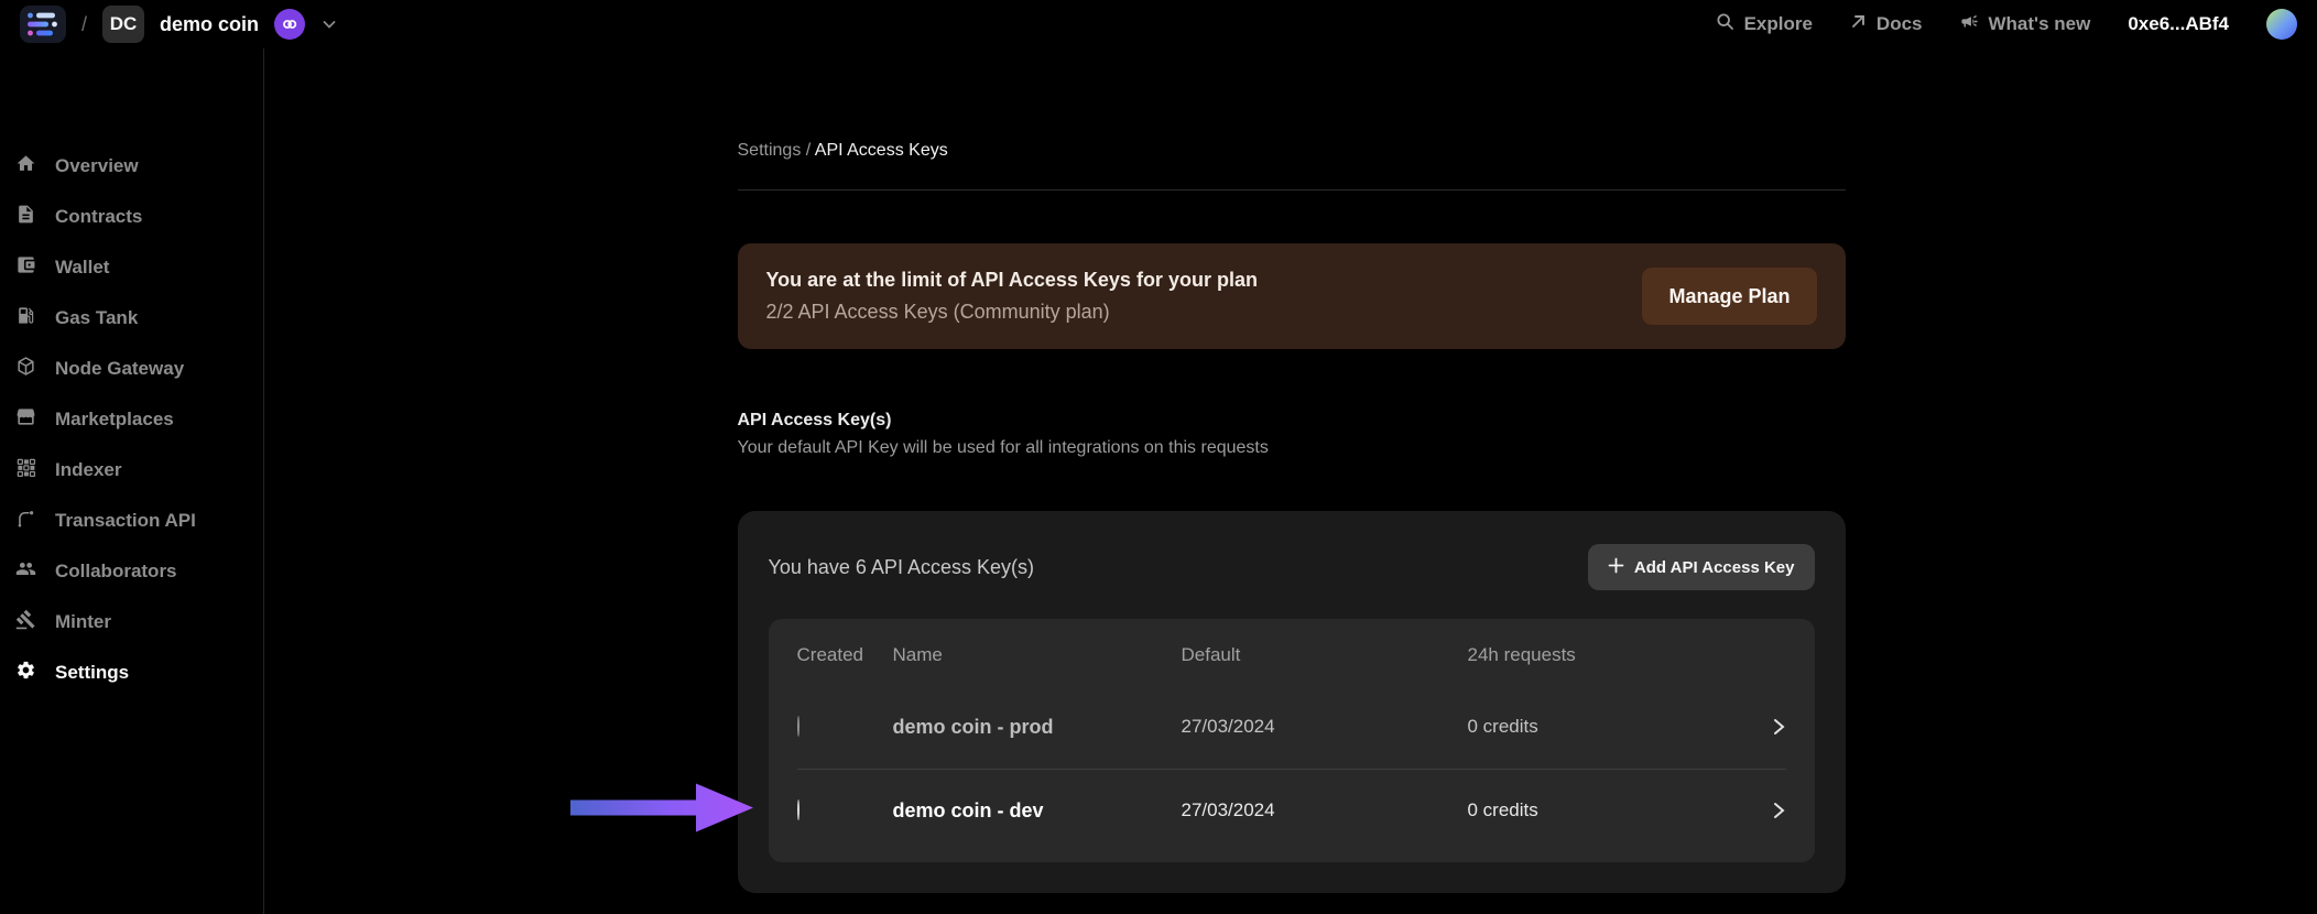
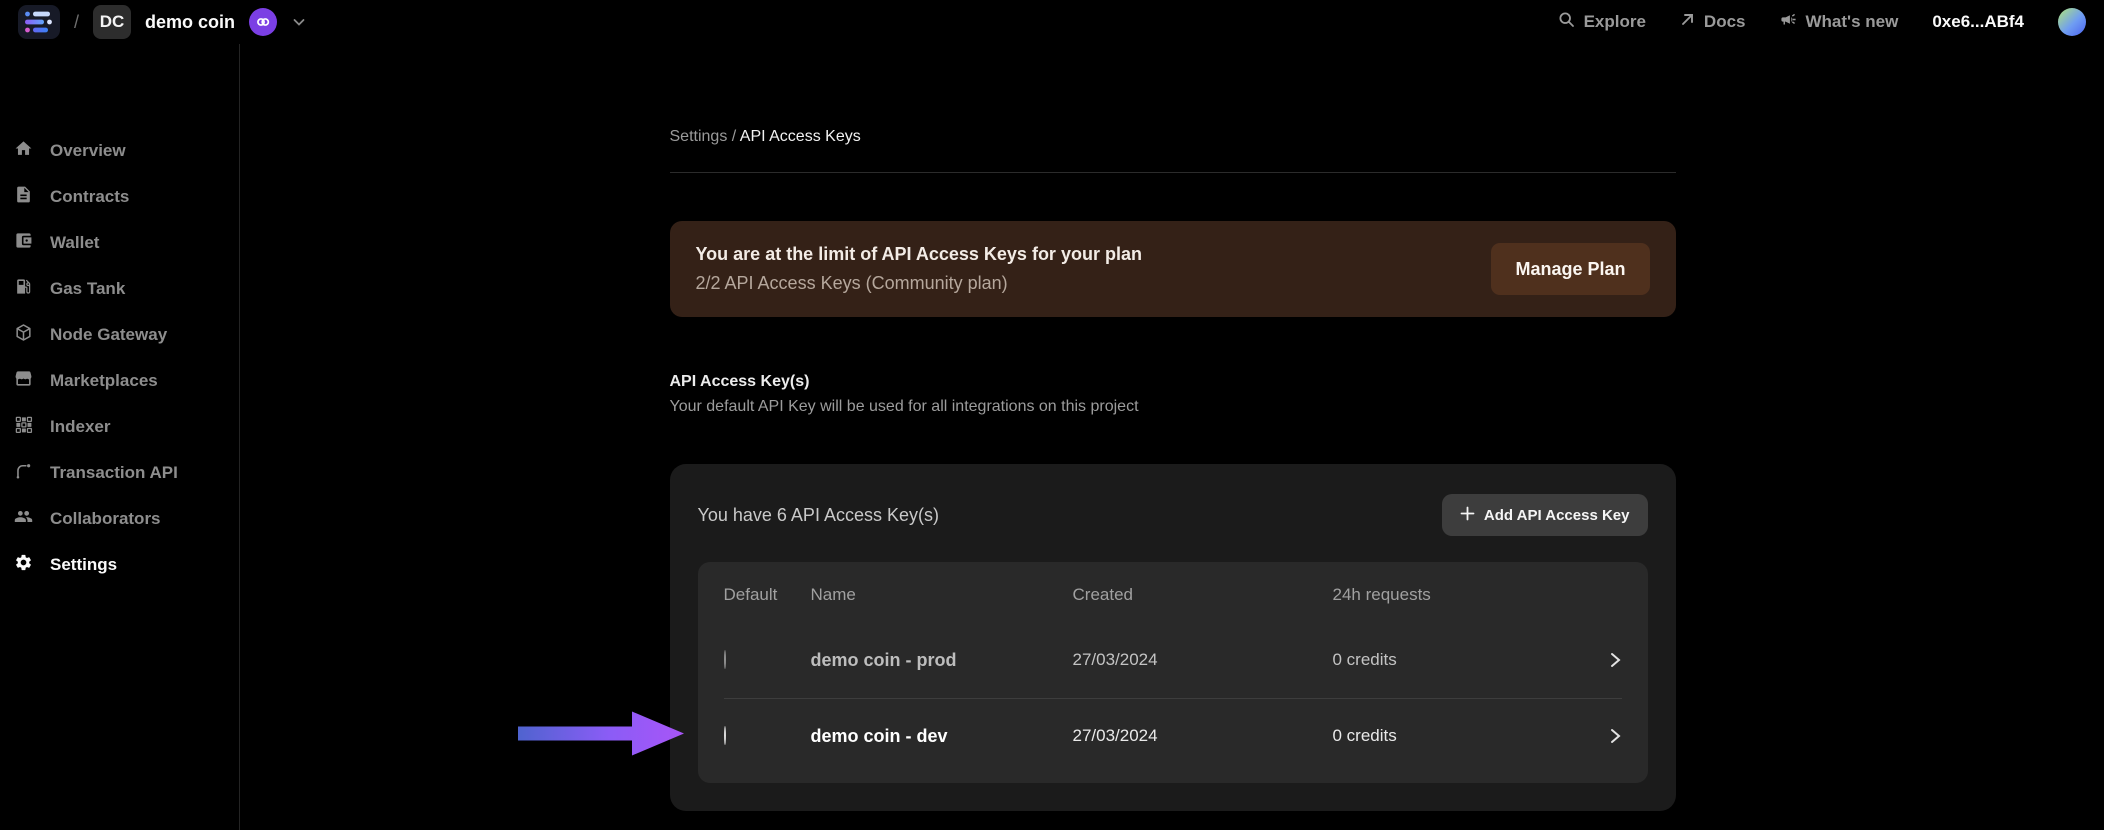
  /
  DC
  demo coin
  Explore
  Docs
  What's new
  0xe6...ABf4
  Overview
  Contracts
  Wallet
  Gas Tank
  Node Gateway
  Marketplaces
  Indexer
  Transaction API
  Collaborators
- Minter
  Settings
  Settings / API Access Keys
  You are at the limit of API Access Keys for your plan
  2/2 API Access Keys (Community plan)
  Manage Plan
  API Access Key(s)
- Your default API Key will be used for all integrations on this requests
+ Your default API Key will be used for all integrations on this project
  You have 6 API Access Key(s)
  Add API Access Key
- Created
+ Default
  Name
- Default
+ Created
  24h requests
  demo coin - prod
  27/03/2024
  0 credits
  demo coin - dev
  27/03/2024
  0 credits
